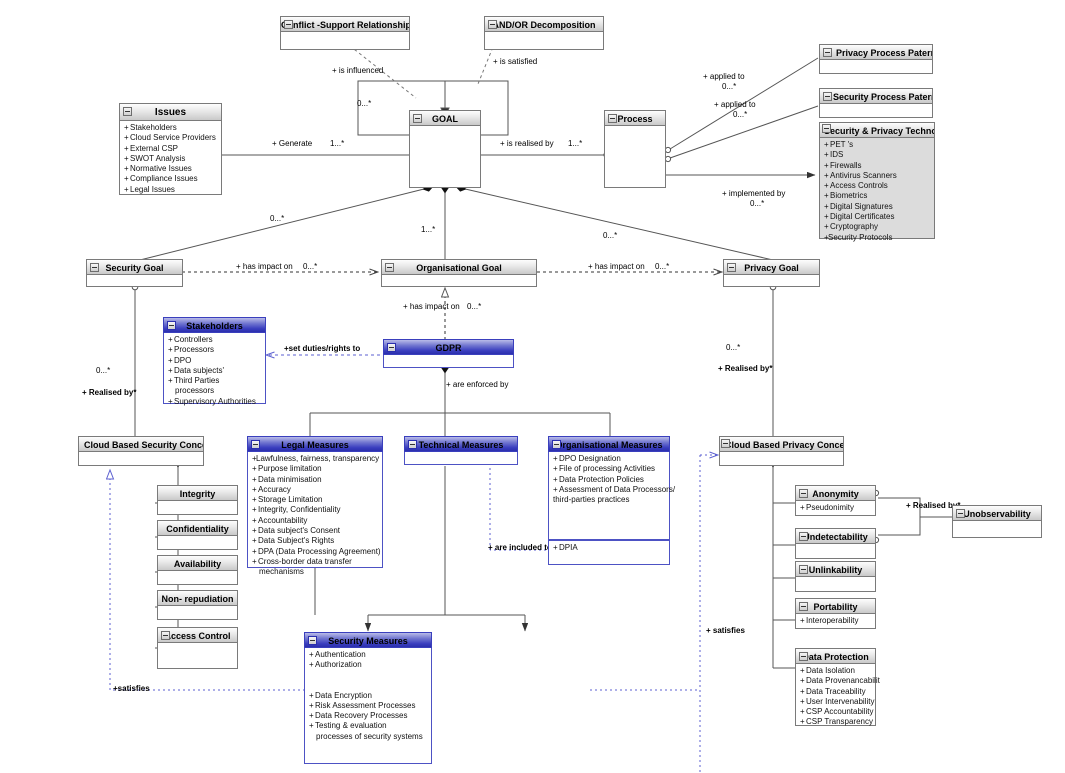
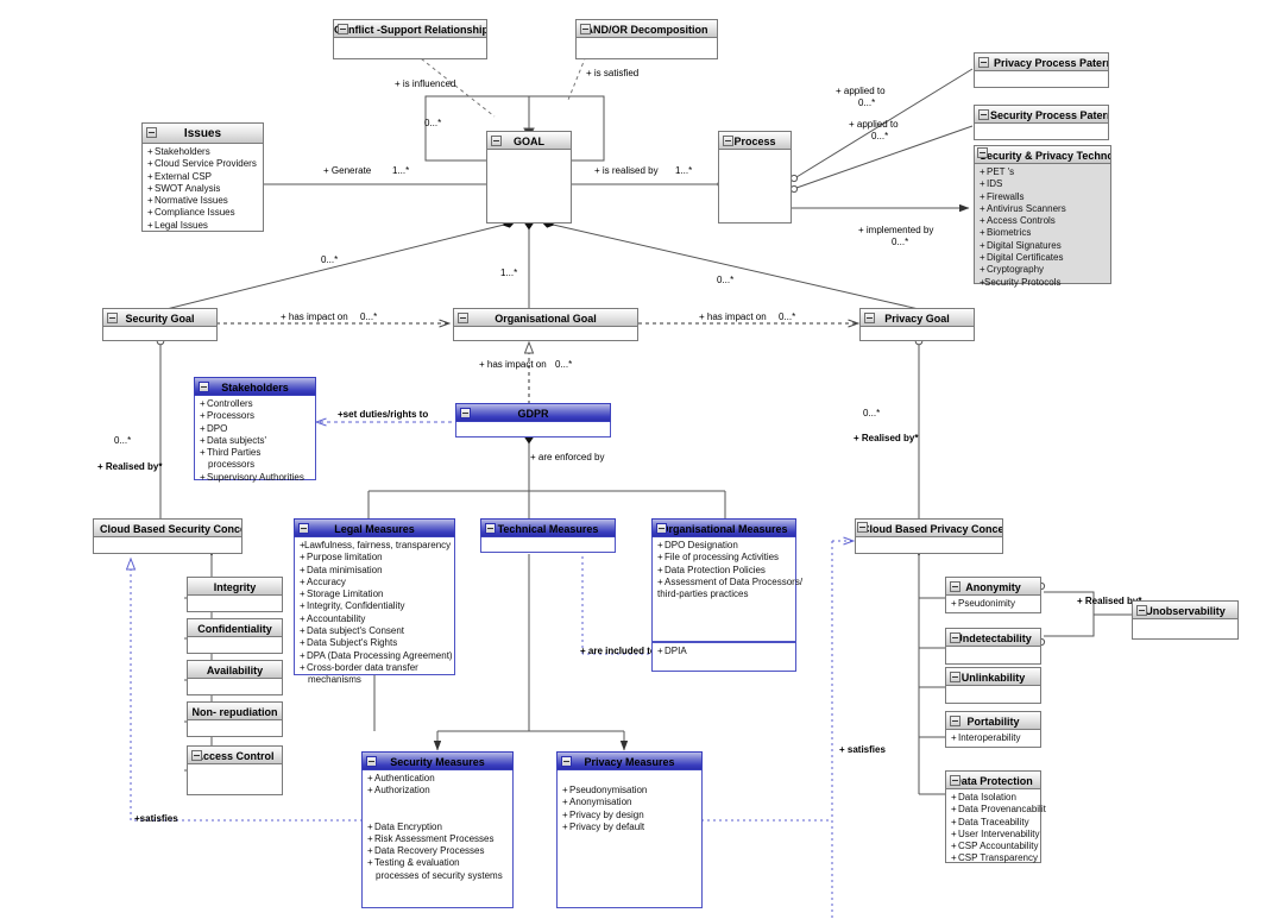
  + is influenced
  + is satisfied
  0...*
  + Generate
  1...*
  + is realised by
  1...*
  + applied to
  0...*
  + applied to
  0...*
  + implemented by
  0...*
  0...*
  1...*
  0...*
  + has impact on
  0...*
  + has impact on
  0...*
  + has impact on
  0...*
  +set duties/rights to
  + are enforced by
  0...*
  + Realised by*
  0...*
  + Realised by*
  + are included t
  +satisfies
  + satisfies
  + Realised b
  nflict -Support Relationship
  ND/OR Decomposition
  Issues
  + Stakeholders
  + Cloud Service Providers
  + External CSP
  + SWOT Analysis
  + Normative Issues
  + Compliance Issues
  + Legal Issues
  GOAL
  Process
  Privacy Process Pater
  Security Process Pater
  ecurity & Privacy Techn
  + PET 's
  + IDS
  + Firewalls
  + Antivirus Scanners
  + Access Controls
  + Biometrics
  + Digital Signatures
  + Digital Certificates
  + Cryptography
  +Security Protocols
  Security Goal
  Organisational Goal
  Privacy Goal
  Stakeholders
  + Controllers
  + Processors
  + DPO
  + Data subjects'
  + Third Parties
  processors
  + Supervisory Authorities
  GDPR
  Legal Measures
  +Lawfulness, fairness, transparency
  + Purpose limitation
  + Data minimisation
  + Accuracy
  + Storage Limitation
  + Integrity, Confidentiality
  + Accountability
  + Data subject's Consent
  + Data Subject's Rights
  + DPA (Data Processing Agreement)
  + Cross-border data transfer
  mechanisms
  Technical Measures
  rganisational Measures
  + DPO Designation
  + File of processing Activities
  + Data Protection Policies
  + Assessment of Data Processors/
  third-parties practices
  + DPIA
  Cloud Based Security Conc
  Integrity
  Confidentiality
  Availability
  Non- repudiation
  ccess Control
  Security Measures
  + Authentication
  + Authorization
  + Data Encryption
  + Risk Assessment Processes
  + Data Recovery Processes
  + Testing & evaluation
  processes of security systems
+ Privacy Measures
+ + Pseudonymisation
+ + Anonymisation
+ + Privacy by design
+ + Privacy by default
  loud Based Privacy Conce
  Anonymity
  + Pseudonimity
  ndetectability
  Unlinkability
  Portability
  + Interoperability
  ata Protection
  + Data Isolation
  + Data Provenancabilit
  + Data Traceability
  + User Intervenability
  + CSP Accountability
  + CSP Transparency
  Unobservability
